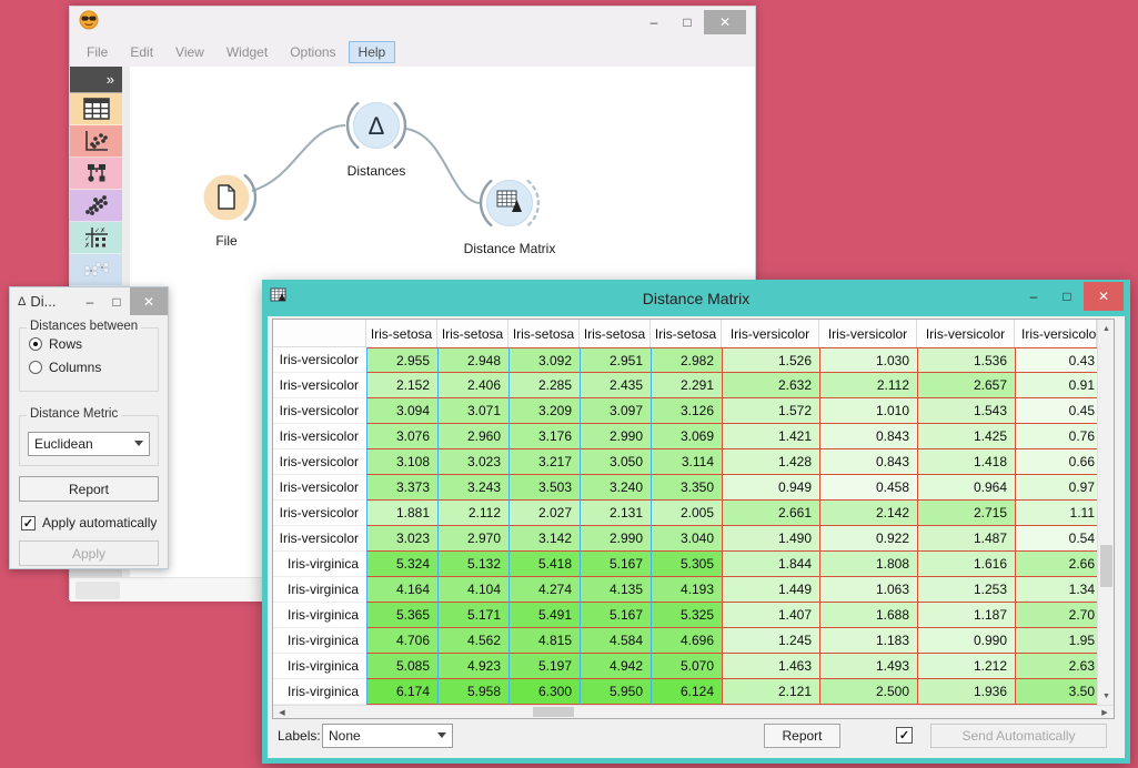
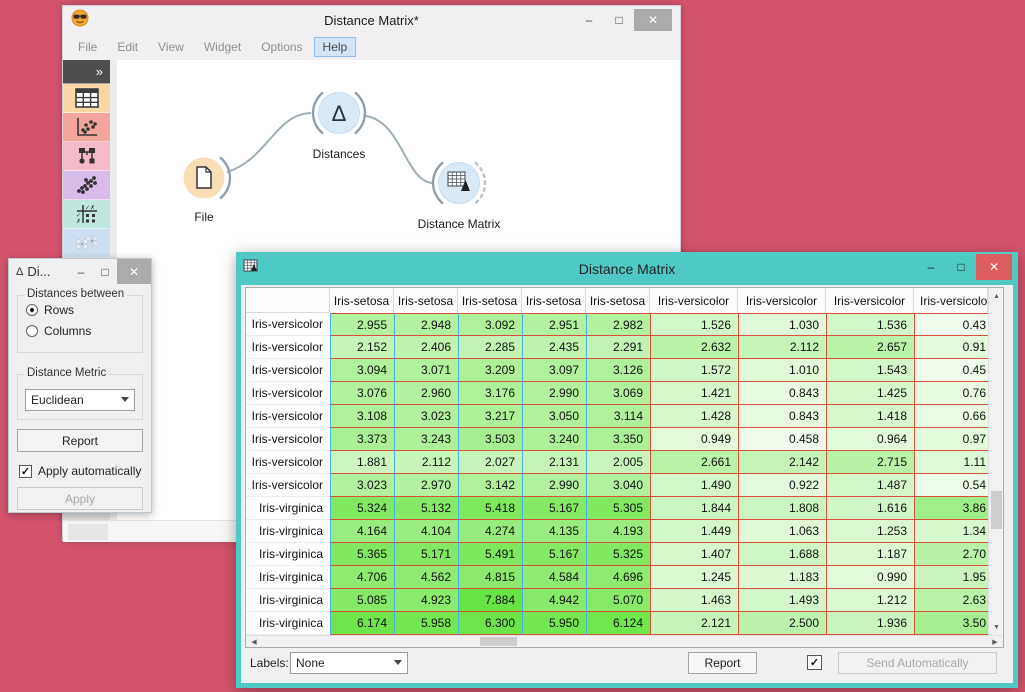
+ Distance Matrix*
  –
  □
  ✕
  File
  Edit
  View
  Widget
  Options
  Help
  »
  Δ
  File
  Distances
  Distance Matrix
  Δ
  Di...
  –
  □
  ✕
  Distances between
  Rows
  Columns
  Distance Metric
  Euclidean
  Report
  ✓
  Apply automatically
  Apply
  Distance Matrix
  –
  □
  ✕
  Iris-setosa
  Iris-setosa
  Iris-setosa
  Iris-setosa
  Iris-setosa
  Iris-versicolor
  Iris-versicolor
  Iris-versicolor
  Iris-versicolo
  Iris-versicolor
  2.955
  2.948
  3.092
  2.951
  2.982
  1.526
  1.030
  1.536
  0.43
  Iris-versicolor
  2.152
  2.406
  2.285
  2.435
  2.291
  2.632
  2.112
  2.657
  0.91
  Iris-versicolor
  3.094
  3.071
  3.209
  3.097
  3.126
  1.572
  1.010
  1.543
  0.45
  Iris-versicolor
  3.076
  2.960
  3.176
  2.990
  3.069
  1.421
  0.843
  1.425
  0.76
  Iris-versicolor
  3.108
  3.023
  3.217
  3.050
  3.114
  1.428
  0.843
  1.418
  0.66
  Iris-versicolor
  3.373
  3.243
  3.503
  3.240
  3.350
  0.949
  0.458
  0.964
  0.97
  Iris-versicolor
  1.881
  2.112
  2.027
  2.131
  2.005
  2.661
  2.142
  2.715
  1.11
  Iris-versicolor
  3.023
  2.970
  3.142
  2.990
  3.040
  1.490
  0.922
  1.487
  0.54
  Iris-virginica
  5.324
  5.132
  5.418
  5.167
  5.305
  1.844
  1.808
  1.616
- 2.66
+ 3.86
  Iris-virginica
  4.164
  4.104
  4.274
  4.135
  4.193
  1.449
  1.063
  1.253
  1.34
  Iris-virginica
  5.365
  5.171
  5.491
  5.167
  5.325
  1.407
  1.688
  1.187
  2.70
  Iris-virginica
  4.706
  4.562
  4.815
  4.584
  4.696
  1.245
  1.183
  0.990
  1.95
  Iris-virginica
  5.085
  4.923
- 5.197
+ 7.884
  4.942
  5.070
  1.463
  1.493
  1.212
  2.63
  Iris-virginica
  6.174
  5.958
  6.300
  5.950
  6.124
  2.121
  2.500
  1.936
  3.50
  Labels:
  None
  Report
  ✓
  Send Automatically
